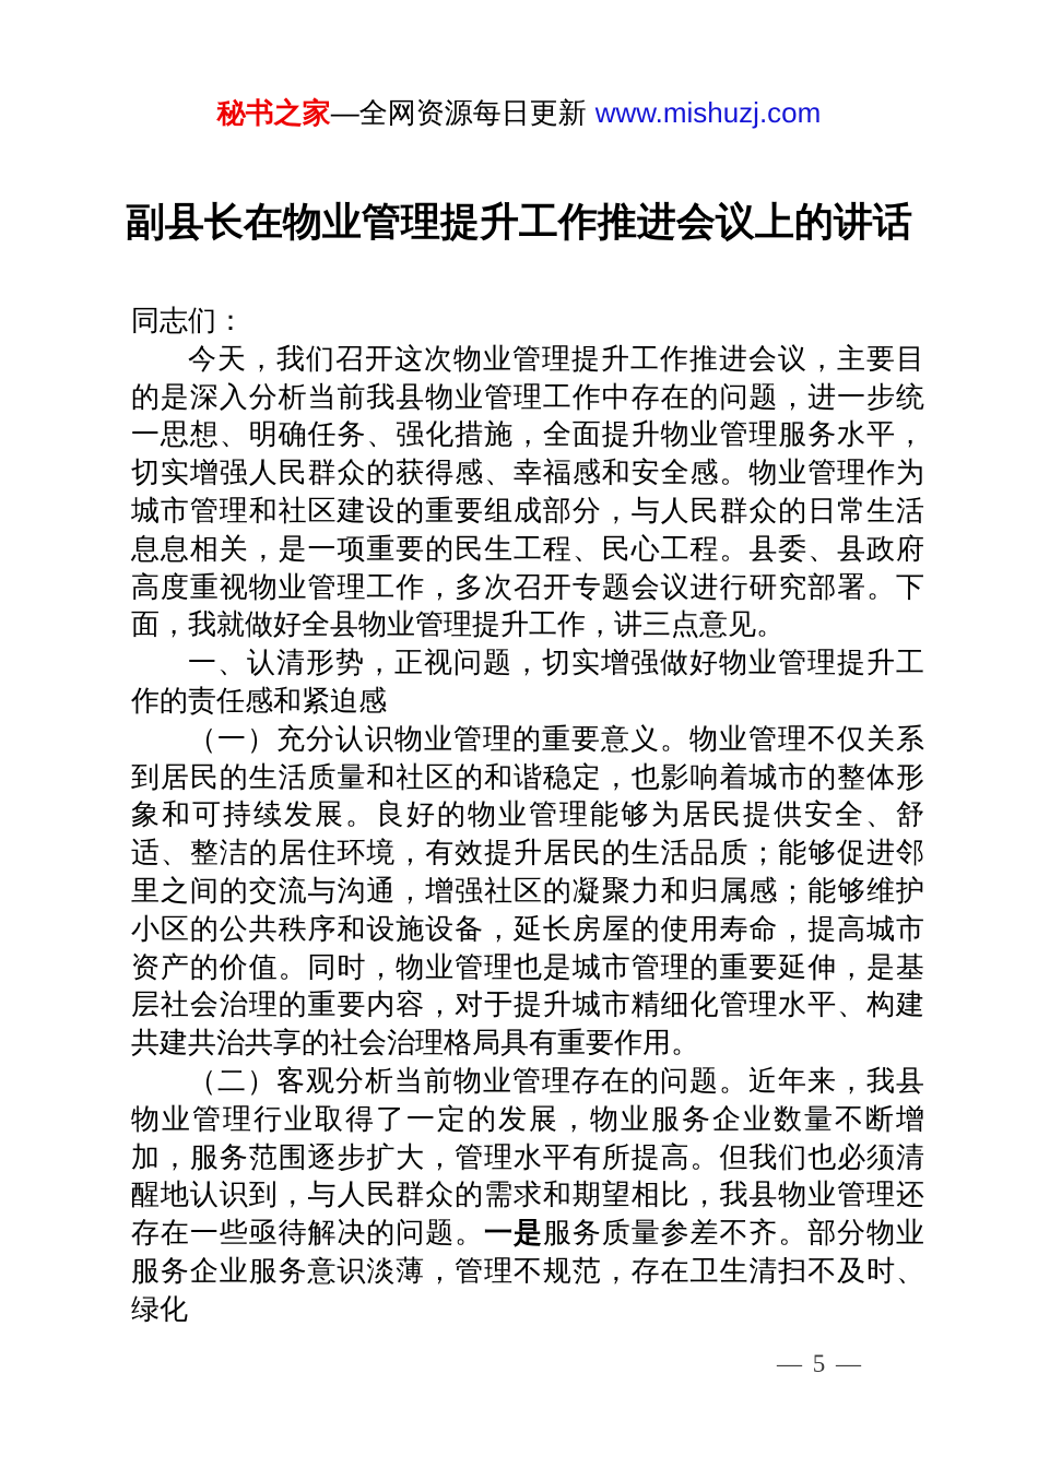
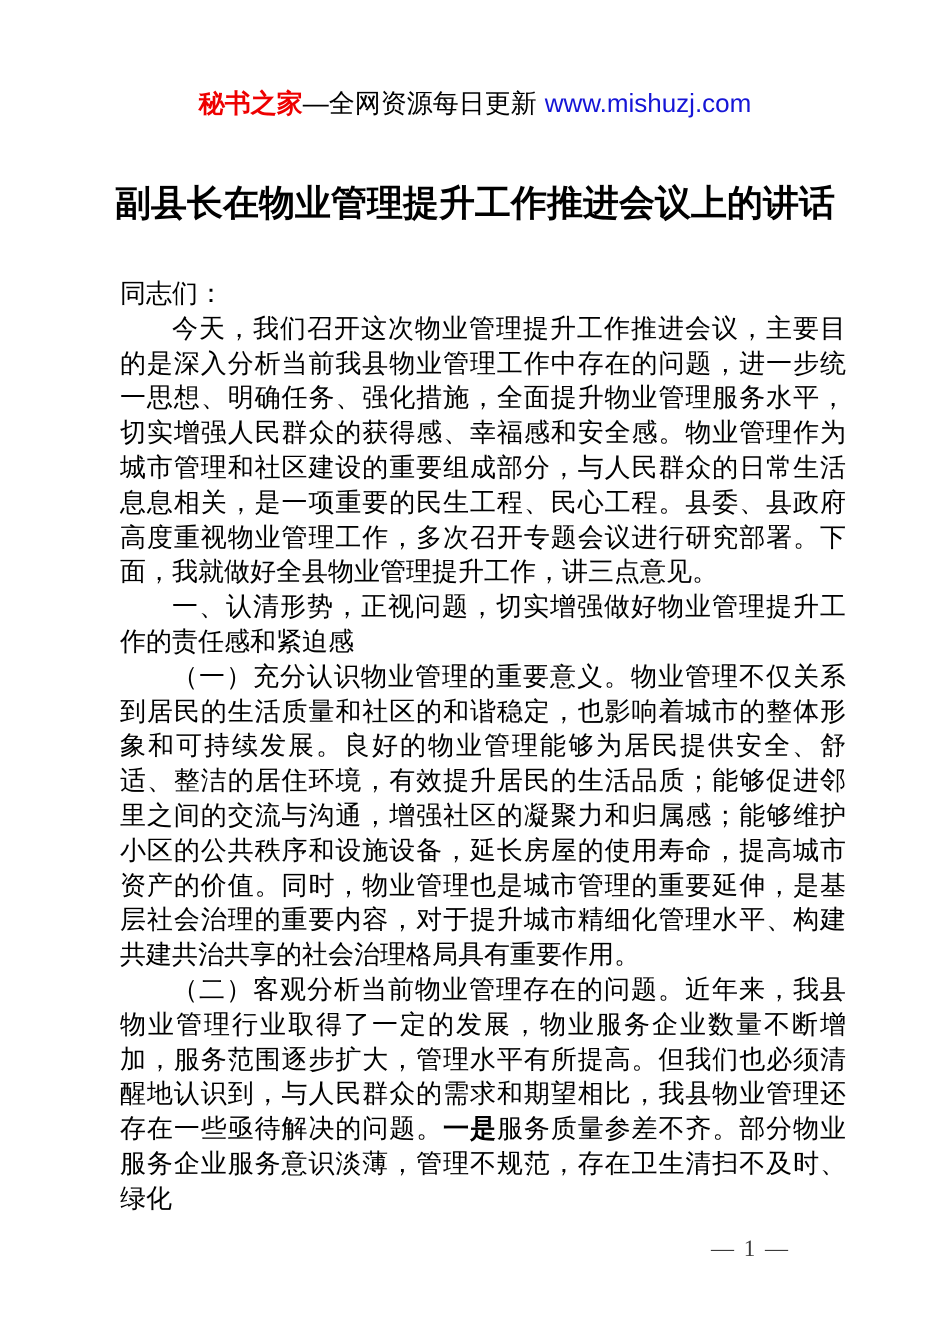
  秘书之家—全网资源每日更新 www.mishuzj.com
  副县长在物业管理提升工作推进会议上的讲话
  同志们：
  今天，我们召开这次物业管理提升工作推进会议，主要目的是深入分析当前我县物业管理工作中存在的问题，进一步统一思想、明确任务、强化措施，全面提升物业管理服务水平，切实增强人民群众的获得感、幸福感和安全感。物业管理作为城市管理和社区建设的重要组成部分，与人民群众的日常生活息息相关，是一项重要的民生工程、民心工程。县委、县政府高度重视物业管理工作，多次召开专题会议进行研究部署。下面，我就做好全县物业管理提升工作，讲三点意见。
  一、认清形势，正视问题，切实增强做好物业管理提升工作的责任感和紧迫感
  （一）充分认识物业管理的重要意义。物业管理不仅关系到居民的生活质量和社区的和谐稳定，也影响着城市的整体形象和可持续发展。良好的物业管理能够为居民提供安全、舒适、整洁的居住环境，有效提升居民的生活品质；能够促进邻里之间的交流与沟通，增强社区的凝聚力和归属感；能够维护小区的公共秩序和设施设备，延长房屋的使用寿命，提高城市资产的价值。同时，物业管理也是城市管理的重要延伸，是基层社会治理的重要内容，对于提升城市精细化管理水平、构建共建共治共享的社会治理格局具有重要作用。
  （二）客观分析当前物业管理存在的问题。近年来，我县物业管理行业取得了一定的发展，物业服务企业数量不断增加，服务范围逐步扩大，管理水平有所提高。但我们也必须清醒地认识到，与人民群众的需求和期望相比，我县物业管理还存在一些亟待解决的问题。一是服务质量参差不齐。部分物业服务企业服务意识淡薄，管理不规范，存在卫生清扫不及时、绿化
- — 5 —
+ — 1 —
